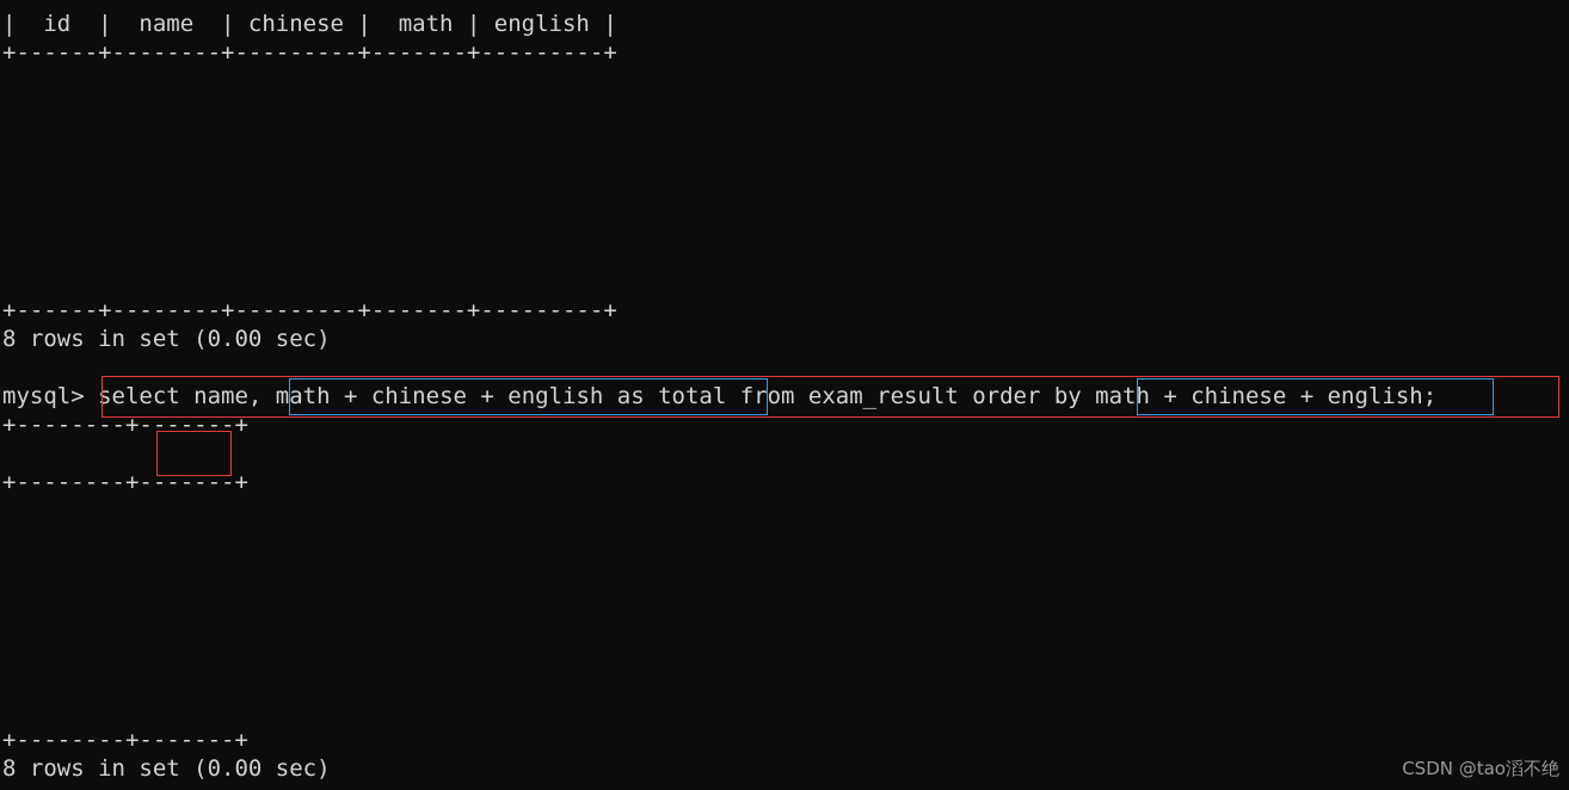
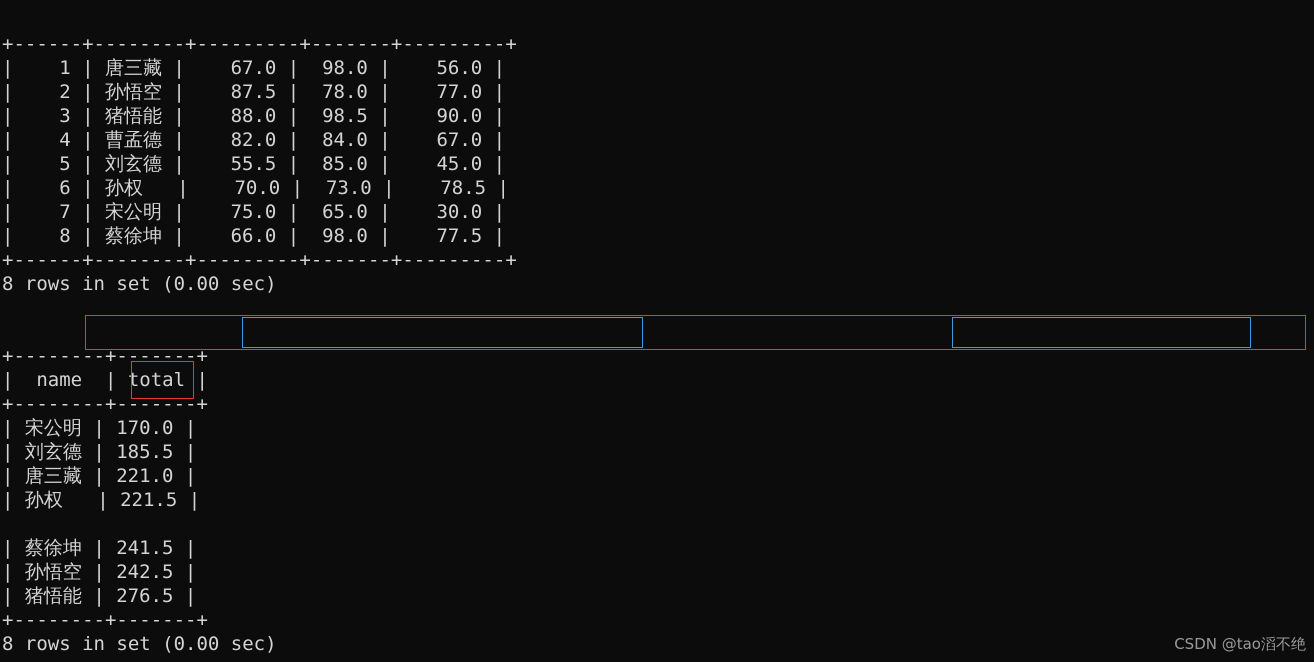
- | id | name | chinese | math | english |
  +------+--------+---------+-------+---------+
+ | 1 | 唐三藏 | 67.0 | 98.0 | 56.0 |
+ | 2 | 孙悟空 | 87.5 | 78.0 | 77.0 |
+ | 3 | 猪悟能 | 88.0 | 98.5 | 90.0 |
+ | 4 | 曹孟德 | 82.0 | 84.0 | 67.0 |
+ | 5 | 刘玄德 | 55.5 | 85.0 | 45.0 |
+ | 6 | 孙权 | 70.0 | 73.0 | 78.5 |
+ | 7 | 宋公明 | 75.0 | 65.0 | 30.0 |
+ | 8 | 蔡徐坤 | 66.0 | 98.0 | 77.5 |
  +------+--------+---------+-------+---------+
  8 rows in set (0.00 sec)
- mysql> select name, math + chinese + english as total from exam_result order by math + chinese + english;
  +--------+-------+
+ | name | total |
  +--------+-------+
+ | 宋公明 | 170.0 |
+ | 刘玄德 | 185.5 |
+ | 唐三藏 | 221.0 |
+ | 孙权 | 221.5 |
+ | 蔡徐坤 | 241.5 |
+ | 孙悟空 | 242.5 |
+ | 猪悟能 | 276.5 |
  +--------+-------+
  8 rows in set (0.00 sec)
  CSDN @tao滔不绝
